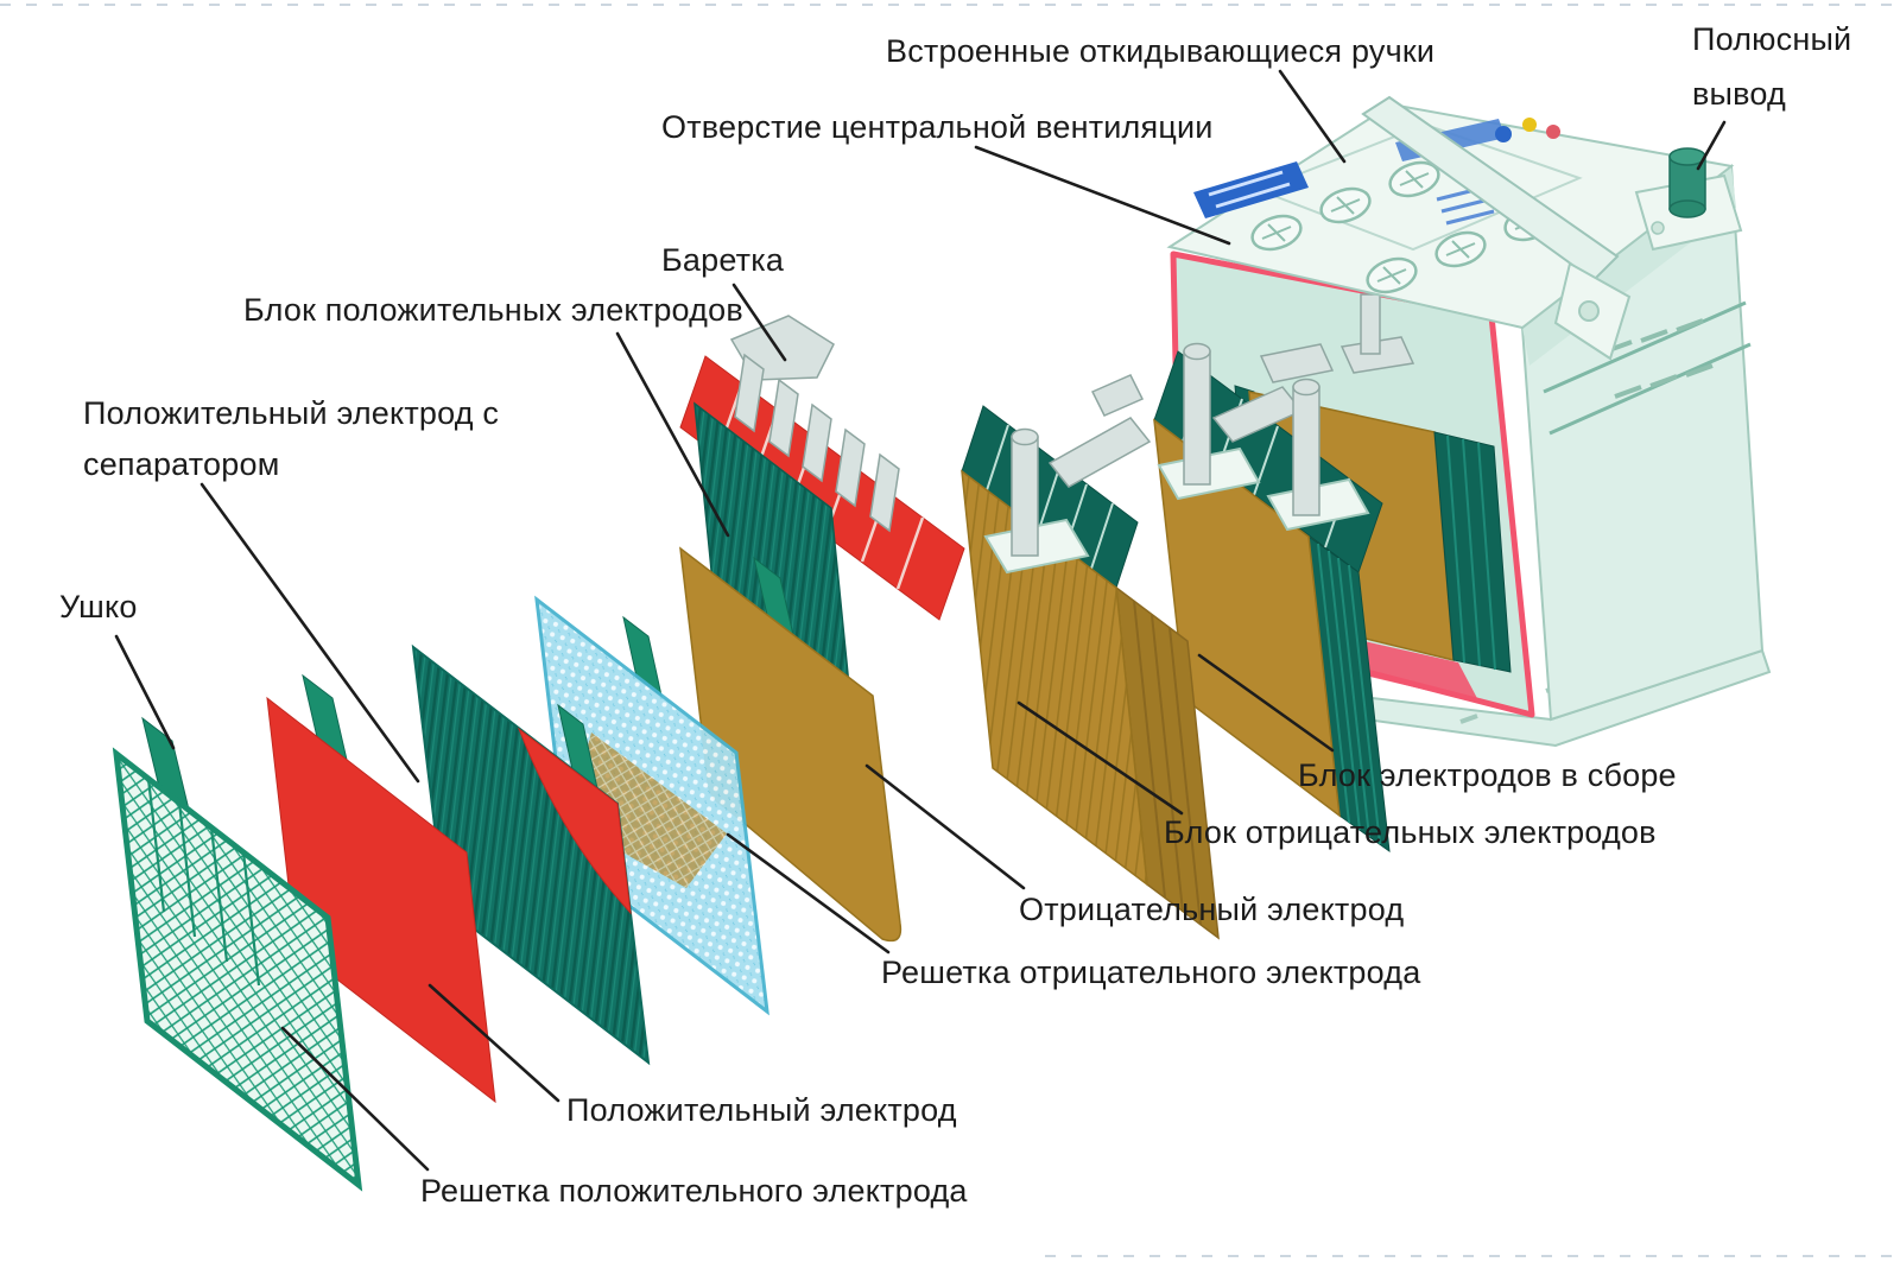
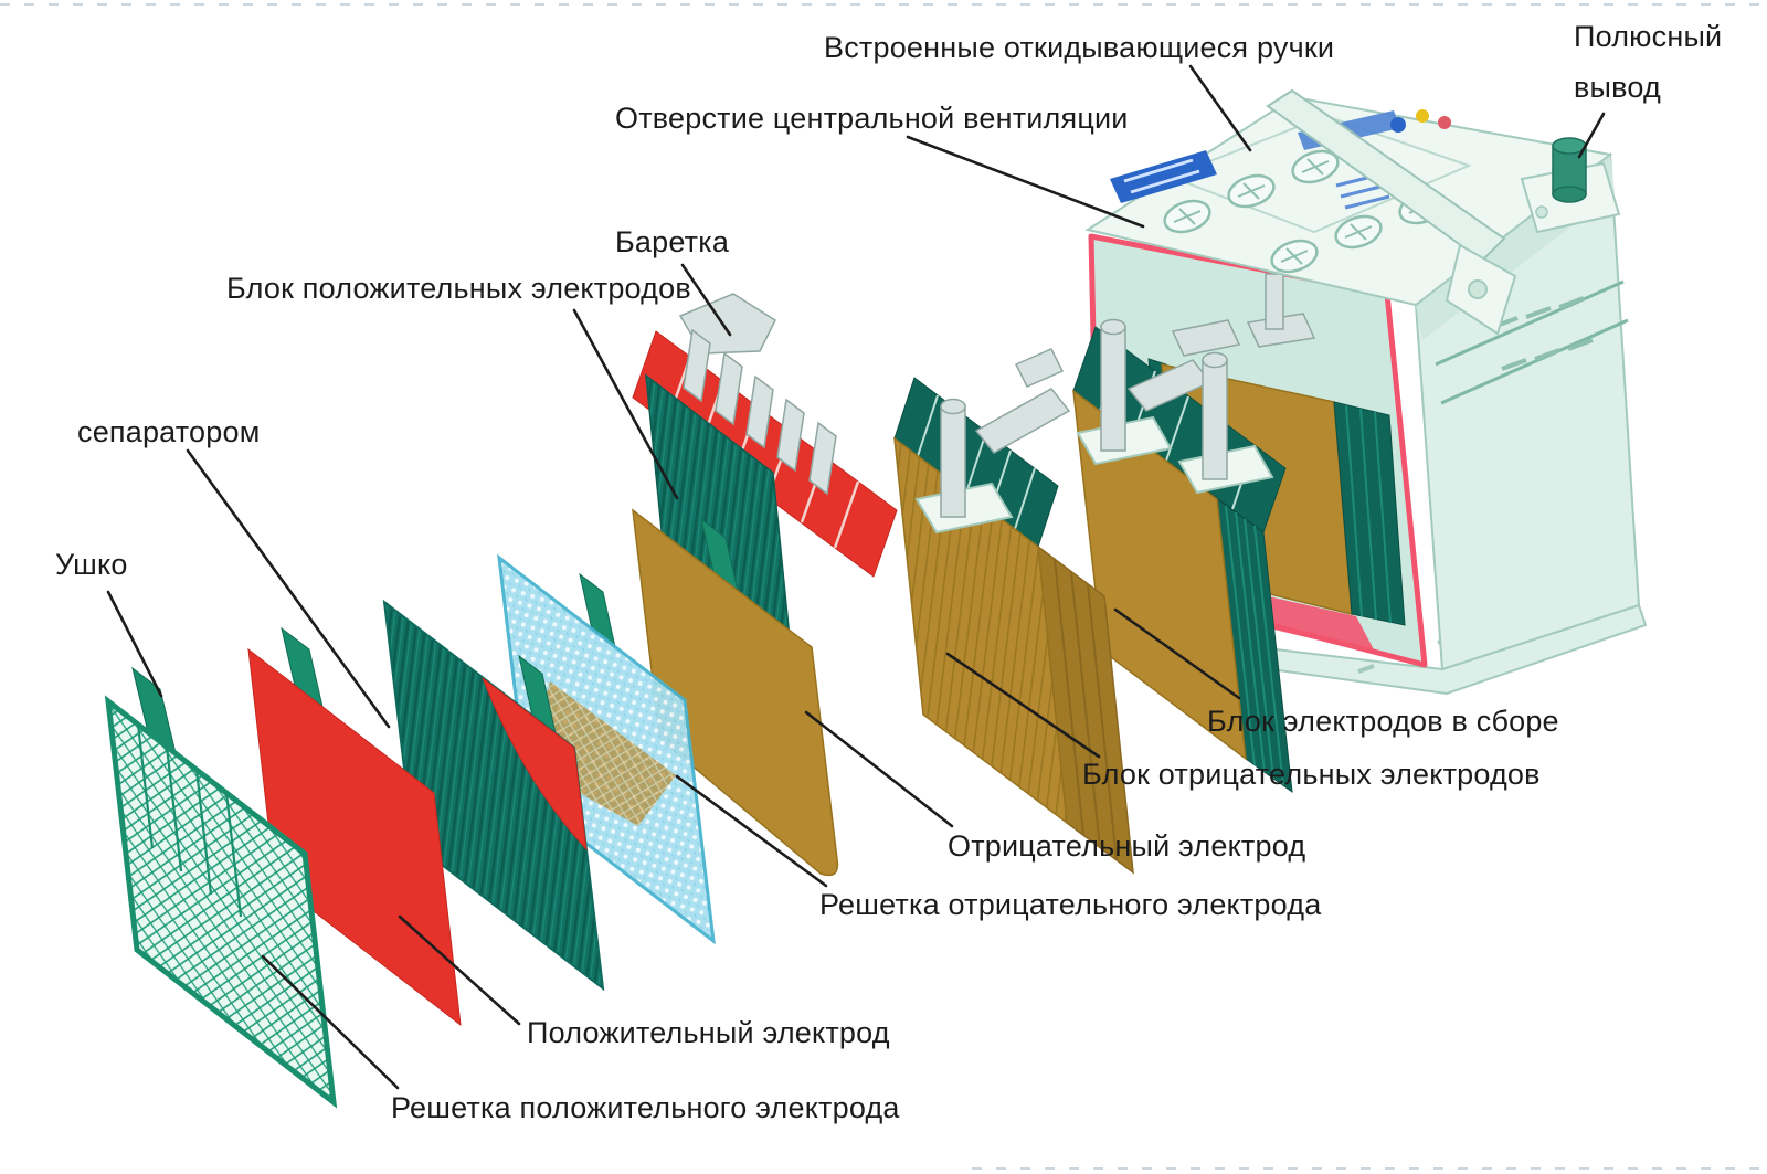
  Встроенные откидывающиеся ручки
  Полюсный
  вывод
  Отверстие центральной вентиляции
  Баретка
  Блок положительных электродов
- Положительный электрод с
  сепаратором
  Ушко
  Блок электродов в сборе
  Блок отрицательных электродов
  Отрицательный электрод
  Решетка отрицательного электрода
  Положительный электрод
  Решетка положительного электрода
